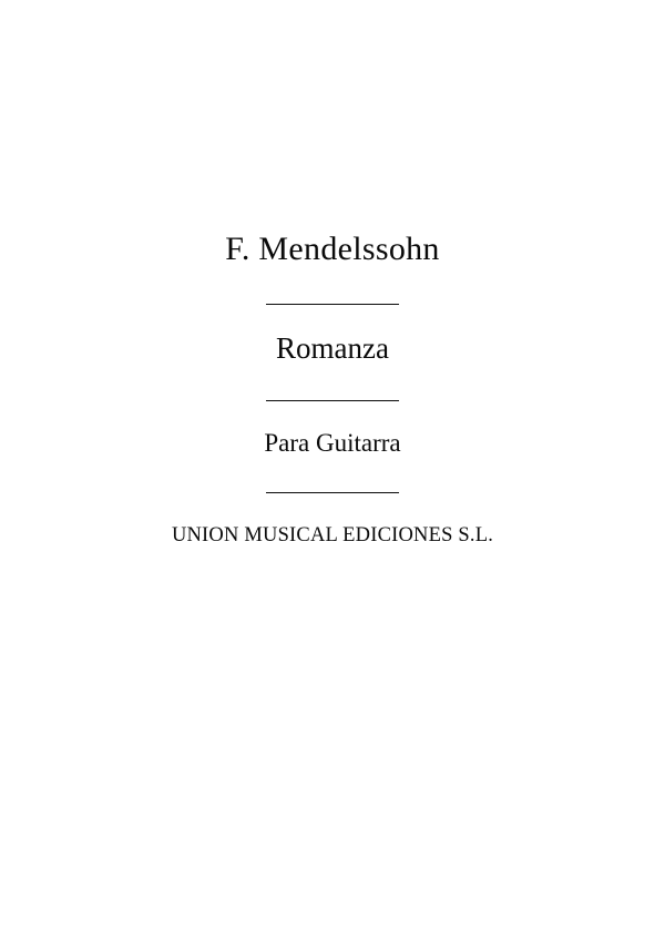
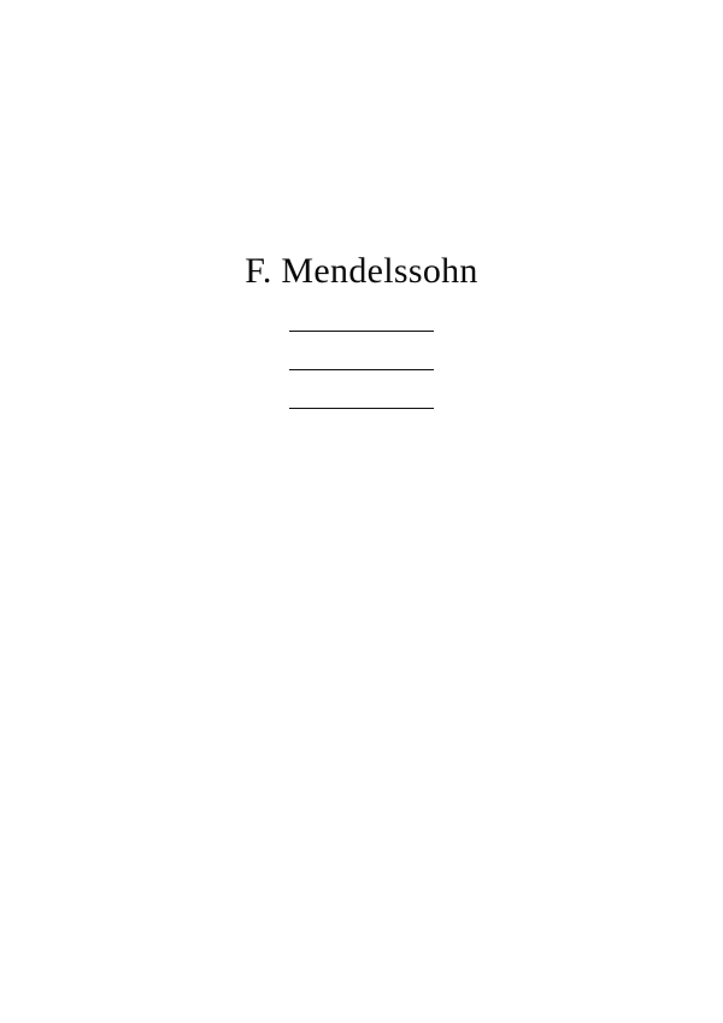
  F. Mendelssohn
- Romanza
- Para Guitarra
- UNION MUSICAL EDICIONES S.L.
